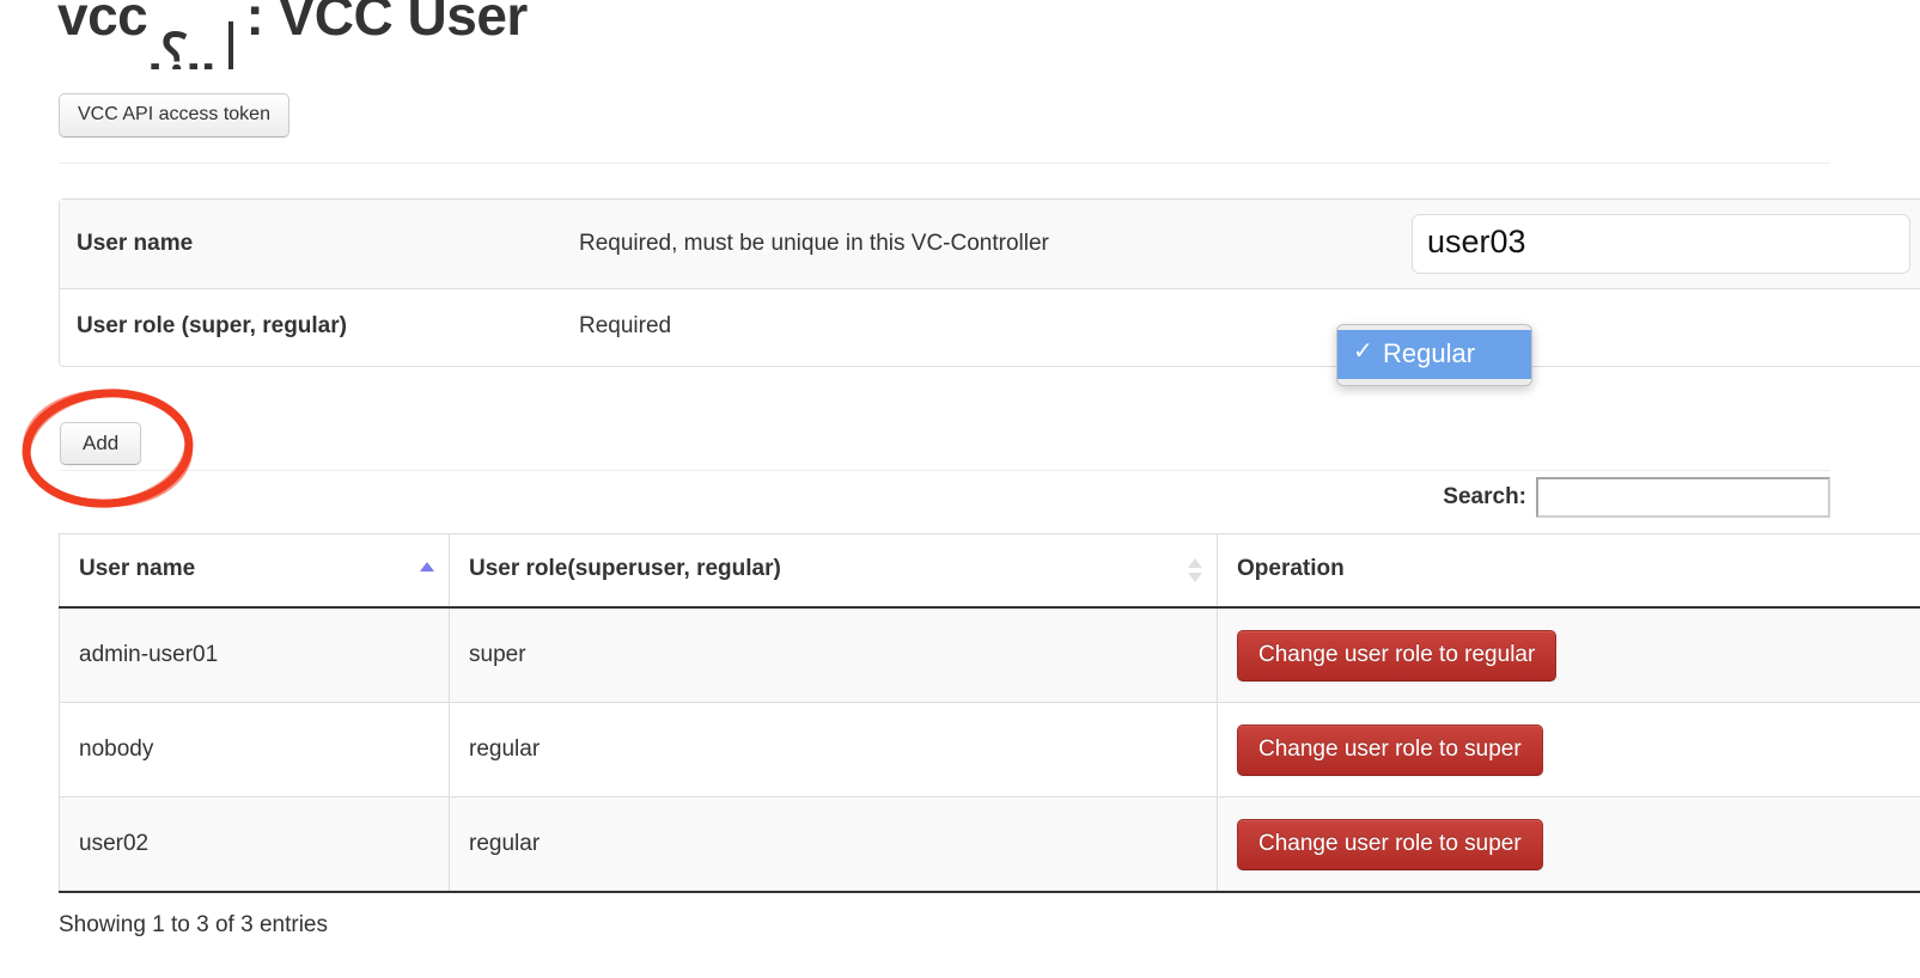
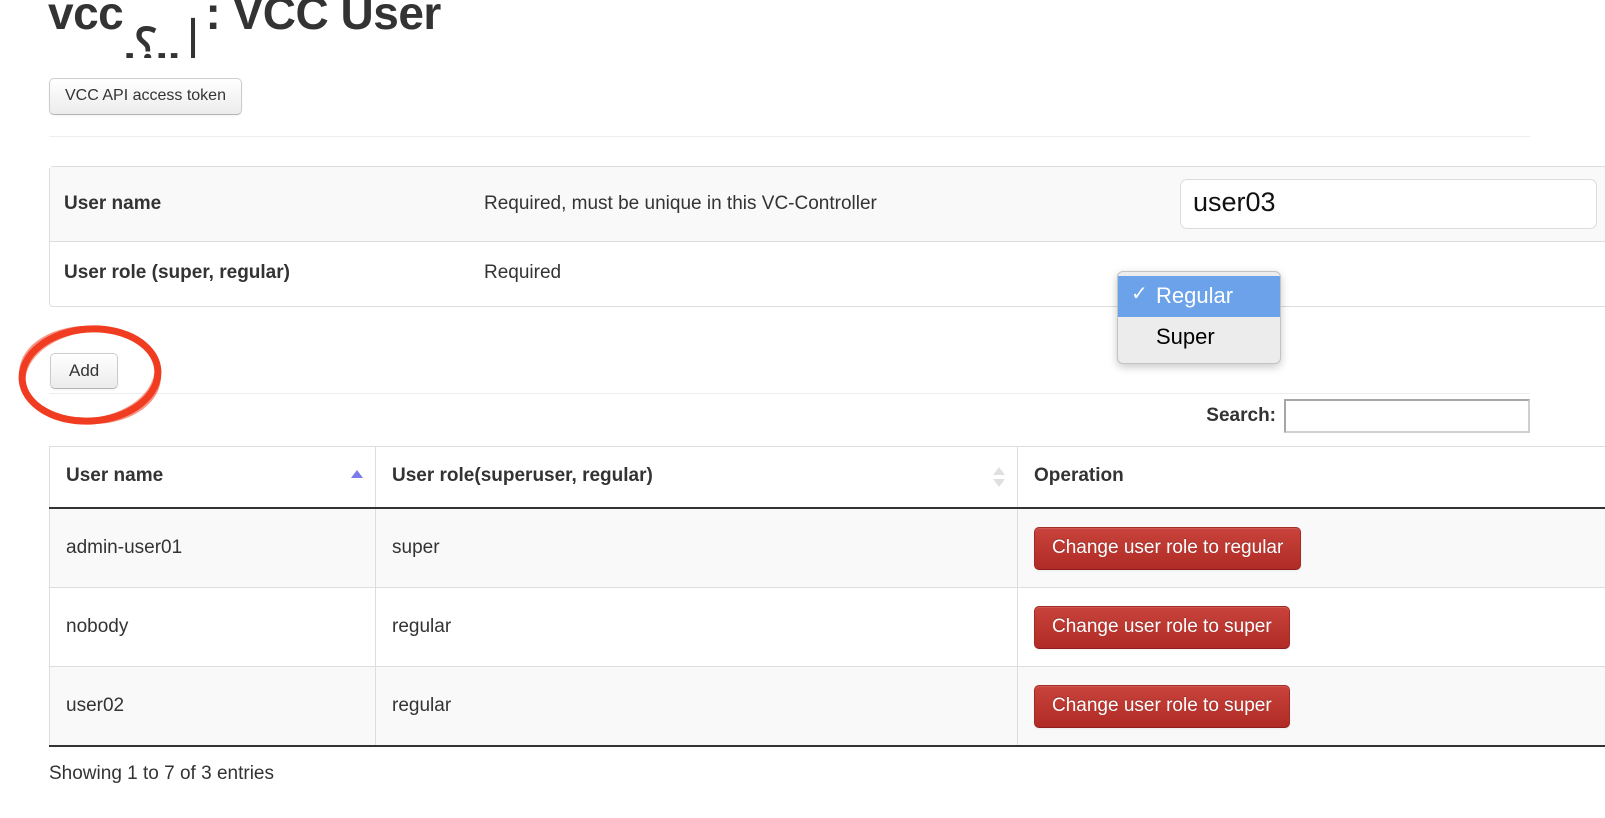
  vcc.⸮..⏐: VCC User
  VCC API access token
  User name	Required, must be unique in this VC-Controller	user03
  User role (super, regular)	Required
  ✓
  Regular
+ Super
  Add
  Search:
  User name	User role(superuser, regular)	Operation
  admin-user01	super	Change user role to regular
  nobody	regular	Change user role to super
  user02	regular	Change user role to super
- Showing 1 to 3 of 3 entries
+ Showing 1 to 7 of 3 entries
